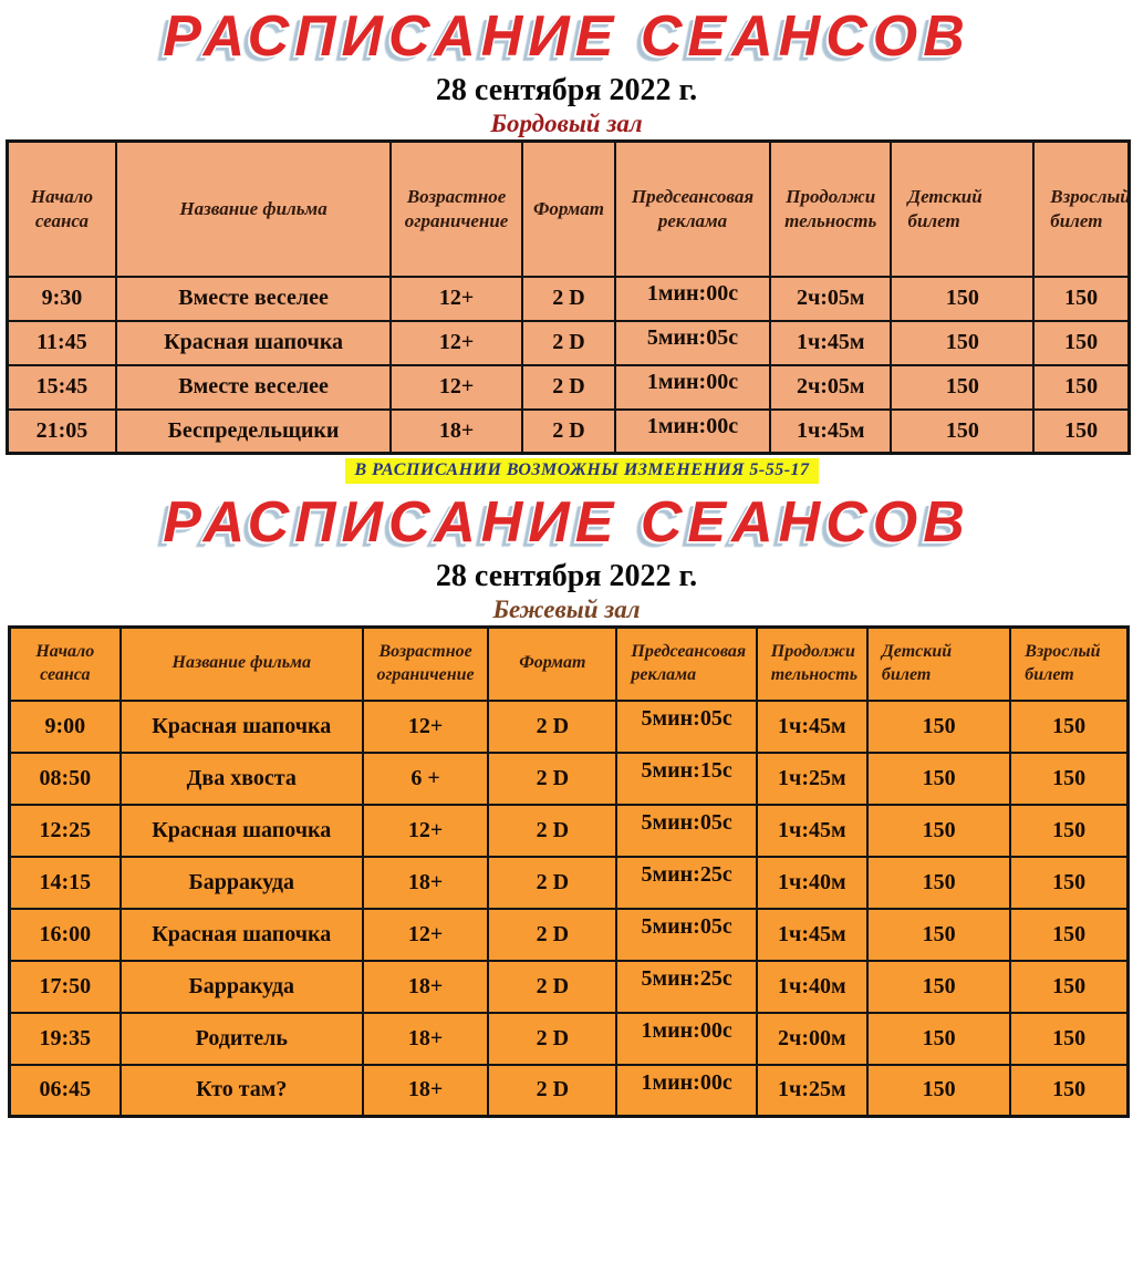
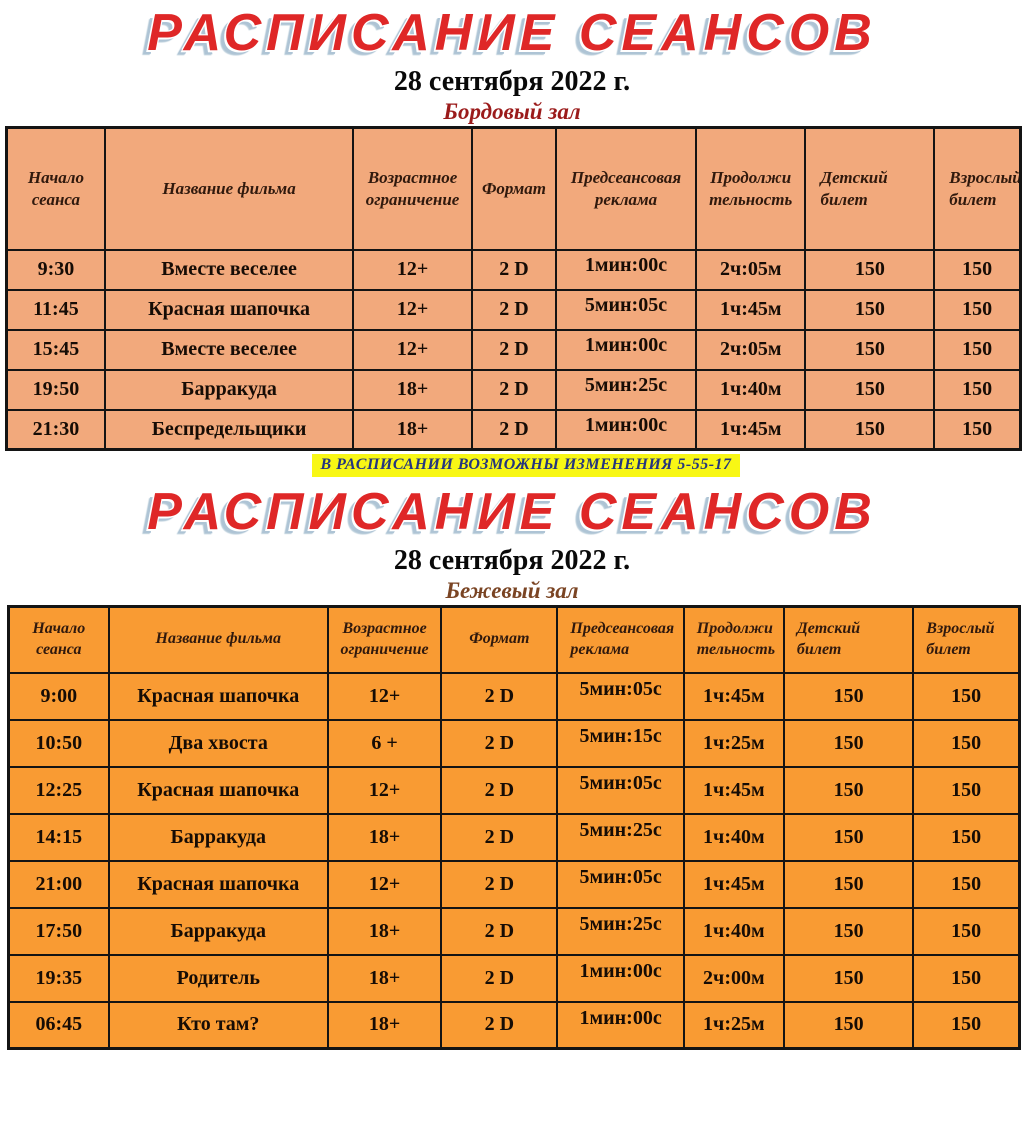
  РАСПИСАНИЕ СЕАНСОВ
  28 сентября 2022 г.
  Бордовый зал
  Начало сеанса	Название фильма	Возрастное ограничение	Формат	Предсеансовая реклама	Продолжи тельность	Детский билет	Взрослый билет
  9:30	Вместе веселее	12+	2 D	1мин:00с	2ч:05м	150	150
  11:45	Красная шапочка	12+	2 D	5мин:05с	1ч:45м	150	150
  15:45	Вместе веселее	12+	2 D	1мин:00с	2ч:05м	150	150
+ 19:50	Барракуда	18+	2 D	5мин:25с	1ч:40м	150	150
- 21:05	Беспредельщики	18+	2 D	1мин:00с	1ч:45м	150	150
+ 21:30	Беспредельщики	18+	2 D	1мин:00с	1ч:45м	150	150
  В РАСПИСАНИИ ВОЗМОЖНЫ ИЗМЕНЕНИЯ 5-55-17
  РАСПИСАНИЕ СЕАНСОВ
  28 сентября 2022 г.
  Бежевый зал
  Начало сеанса	Название фильма	Возрастное ограничение	Формат	Предсеансовая реклама	Продолжи тельность	Детский билет	Взрослый билет
  9:00	Красная шапочка	12+	2 D	5мин:05с	1ч:45м	150	150
- 08:50	Два хвоста	6 +	2 D	5мин:15с	1ч:25м	150	150
+ 10:50	Два хвоста	6 +	2 D	5мин:15с	1ч:25м	150	150
  12:25	Красная шапочка	12+	2 D	5мин:05с	1ч:45м	150	150
  14:15	Барракуда	18+	2 D	5мин:25с	1ч:40м	150	150
- 16:00	Красная шапочка	12+	2 D	5мин:05с	1ч:45м	150	150
+ 21:00	Красная шапочка	12+	2 D	5мин:05с	1ч:45м	150	150
  17:50	Барракуда	18+	2 D	5мин:25с	1ч:40м	150	150
  19:35	Родитель	18+	2 D	1мин:00с	2ч:00м	150	150
  06:45	Кто там?	18+	2 D	1мин:00с	1ч:25м	150	150
